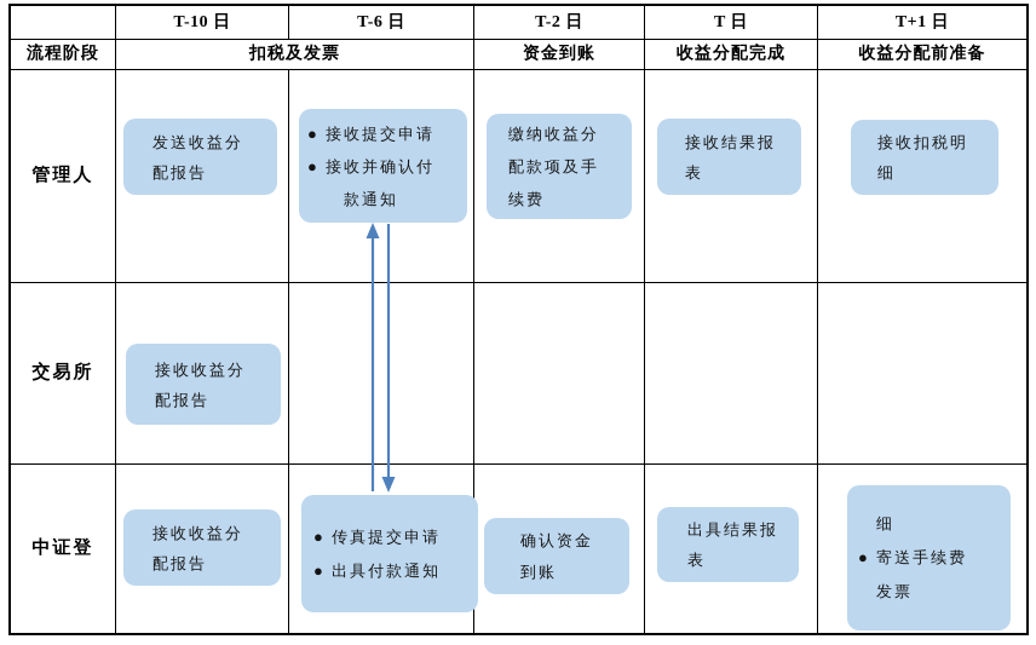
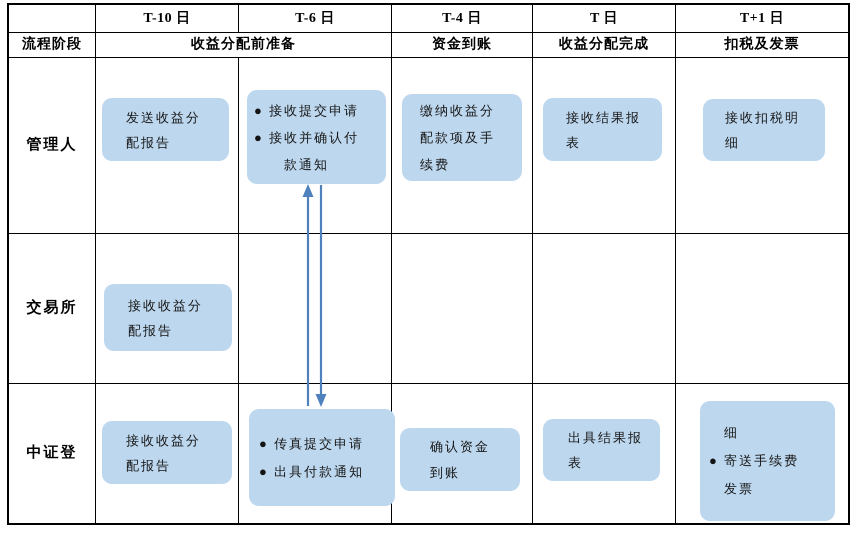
  T-10 日
  T-6 日
- T-2 日
+ T-4 日
  T 日
  T+1 日
  流程阶段
- 扣税及发票
+ 收益分配前准备
  资金到账
  收益分配完成
- 收益分配前准备
+ 扣税及发票
  管理人
  发送收益分
  配报告
  ● 接收提交申请
  ● 接收并确认付
  款通知
  缴纳收益分
  配款项及手
  续费
  接收结果报
  表
  接收扣税明
  细
  交易所
  接收收益分
  配报告
  中证登
  接收收益分
  配报告
  ● 传真提交申请
  ● 出具付款通知
  确认资金
  到账
  出具结果报
  表
  细
  ● 寄送手续费
  发票
